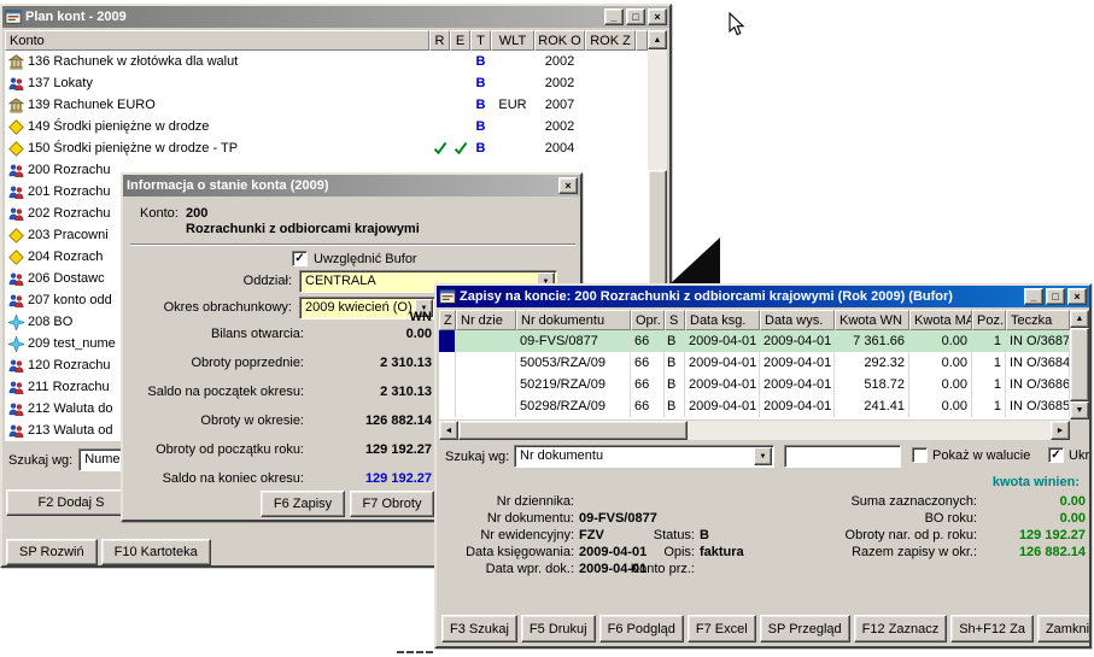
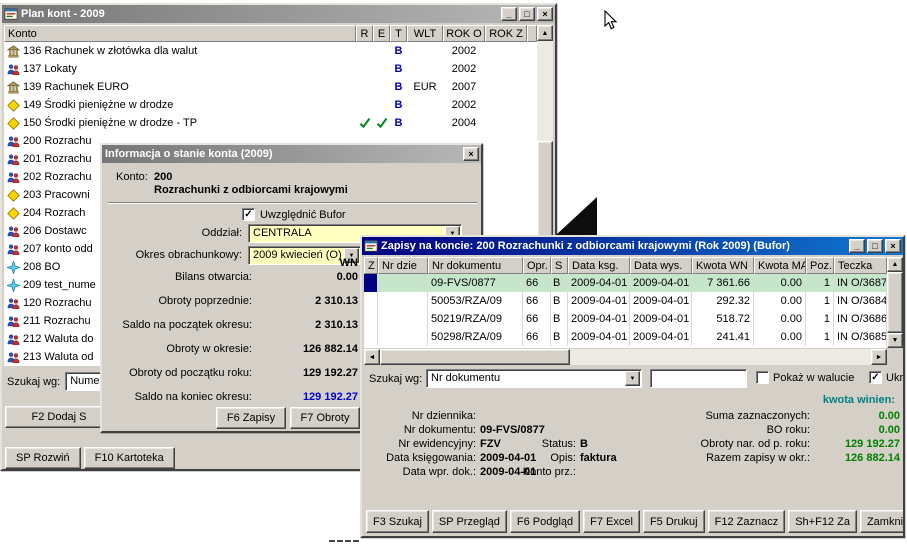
  Plan kont - 2009
  _
  □
  ×
  Konto
  R
  E
  T
  WLT
  ROK O
  ROK Z
  136 Rachunek w złotówka dla walut
  B
  2002
  137 Lokaty
  B
  2002
  139 Rachunek EURO
  B
  EUR
  2007
  149 Środki pieniężne w drodze
  B
  2002
  150 Środki pieniężne w drodze - TP
  B
  2004
  200 Rozrachu
  201 Rozrachu
  202 Rozrachu
  203 Pracowni
  204 Rozrach
  206 Dostawc
  207 konto odd
  208 BO
  209 test_nume
  120 Rozrachu
  211 Rozrachu
  212 Waluta do
  213 Waluta od
  Szukaj wg:
  Nume
  F2 Dodaj S
  SP Rozwiń
  F10 Kartoteka
  Informacja o stanie konta (2009)
  ×
  Konto:
  200
  Rozrachunki z odbiorcami krajowymi
  Uwzględnić Bufor
  Oddział:
  CENTRALA
  Okres obrachunkowy:
  2009 kwiecień (O)
  WN
  Bilans otwarcia:
  0.00
  Obroty poprzednie:
  2 310.13
  Saldo na początek okresu:
  2 310.13
  Obroty w okresie:
  126 882.14
  Obroty od początku roku:
  129 192.27
  Saldo na koniec okresu:
  129 192.27
  F6 Zapisy
  F7 Obroty
  Zapisy na koncie: 200 Rozrachunki z odbiorcami krajowymi (Rok 2009) (Bufor)
  _
  □
  ×
  Z
  Nr dzie
  Nr dokumentu
  Opr.
  S
  Data ksg.
  Data wys.
  Kwota WN
  Kwota MA
  Poz.
  Teczka
  09-FVS/0877
  66
  B
  2009-04-01
  2009-04-01
  7 361.66
  0.00
  1
  IN O/3687
  50053/RZA/09
  66
  B
  2009-04-01
  2009-04-01
  292.32
  0.00
  1
  IN O/3684
  50219/RZA/09
  66
  B
  2009-04-01
  2009-04-01
  518.72
  0.00
  1
  IN O/3686
  50298/RZA/09
  66
  B
  2009-04-01
  2009-04-01
  241.41
  0.00
  1
  IN O/3685
  Szukaj wg:
  Nr dokumentu
  Pokaż w walucie
  Ukr
  kwota winien:
  Nr dziennika:
  Nr dokumentu:
  09-FVS/0877
  Nr ewidencyjny:
  FZV
  Data księgowania:
  2009-04-01
  Data wpr. dok.:
  2009-04-01
  Status:
  B
  Opis:
  faktura
  Konto prz.:
  Suma zaznaczonych:
  0.00
  BO roku:
  0.00
  Obroty nar. od p. roku:
  129 192.27
  Razem zapisy w okr.:
  126 882.14
  F3 Szukaj
- F5 Drukuj
+ SP Przegląd
  F6 Podgląd
  F7 Excel
- SP Przegląd
+ F5 Drukuj
  F12 Zaznacz
  Sh+F12 Za
  Zamkni
